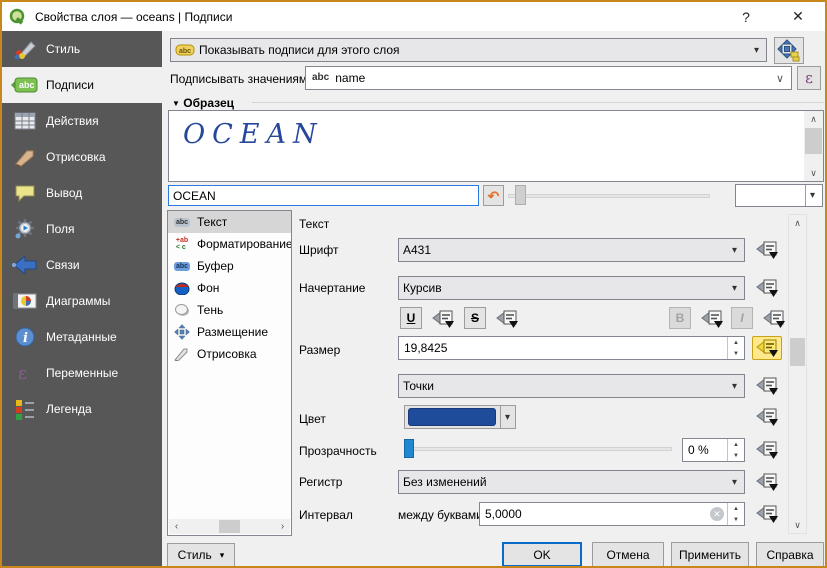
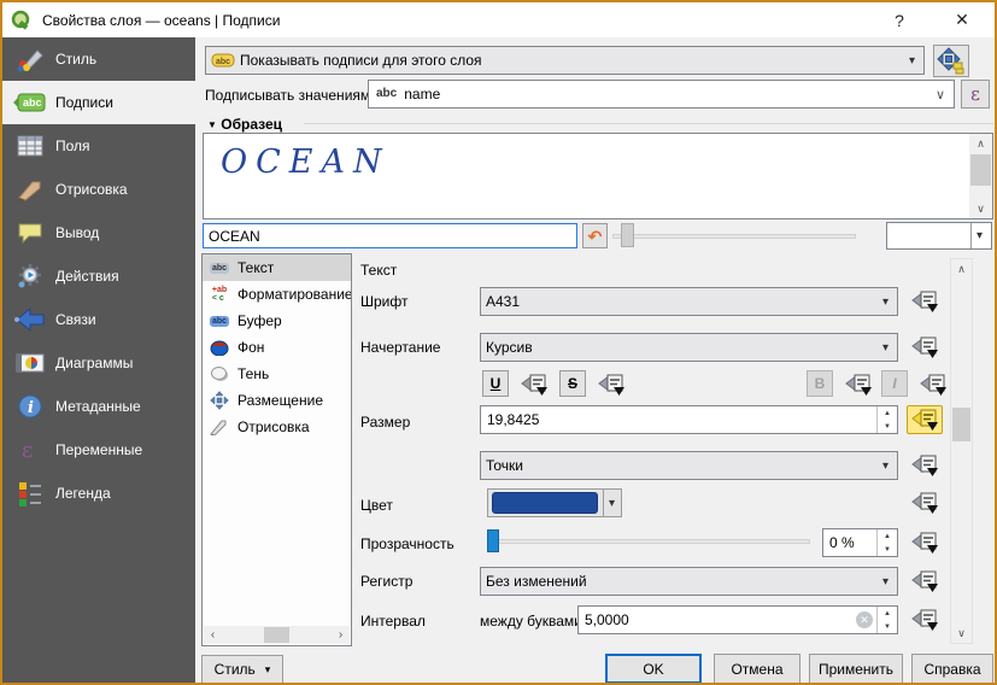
  Свойства слоя — oceans | Подписи
  ?
  ✕
  Стиль
  abc
  Подписи
- Действия
+ Поля
  Отрисовка
  Вывод
- Поля
+ Действия
  Связи
  Диаграммы
  i
  Метаданные
  ε
  Переменные
  Легенда
  Показывать подписи для этого слоя
  ▾
  Подписывать значениям
  abc
  name
  ∨
  ε
  ▼ Образец
  OCEAN
  ∧
  ∨
  OCEAN
  ↶
  ▾
  Текст
  Форматирование
  Буфер
  Фон
  Тень
  Размещение
  Отрисовка
  ‹
  ›
  Текст
  Шрифт
  A431
  ▾
  Начертание
  Курсив
  ▾
  U
  S
  B
  I
  Размер
  19,8425
  Точки
  ▾
  Цвет
  ▾
  Прозрачность
  0 %
  Регистр
  Без изменений
  ▾
  Интервал
  между буквам
  5,0000
  ✕
  ∧
  ∨
  Стиль
  ▾
  OK
  Отмена
  Применить
  Справка
